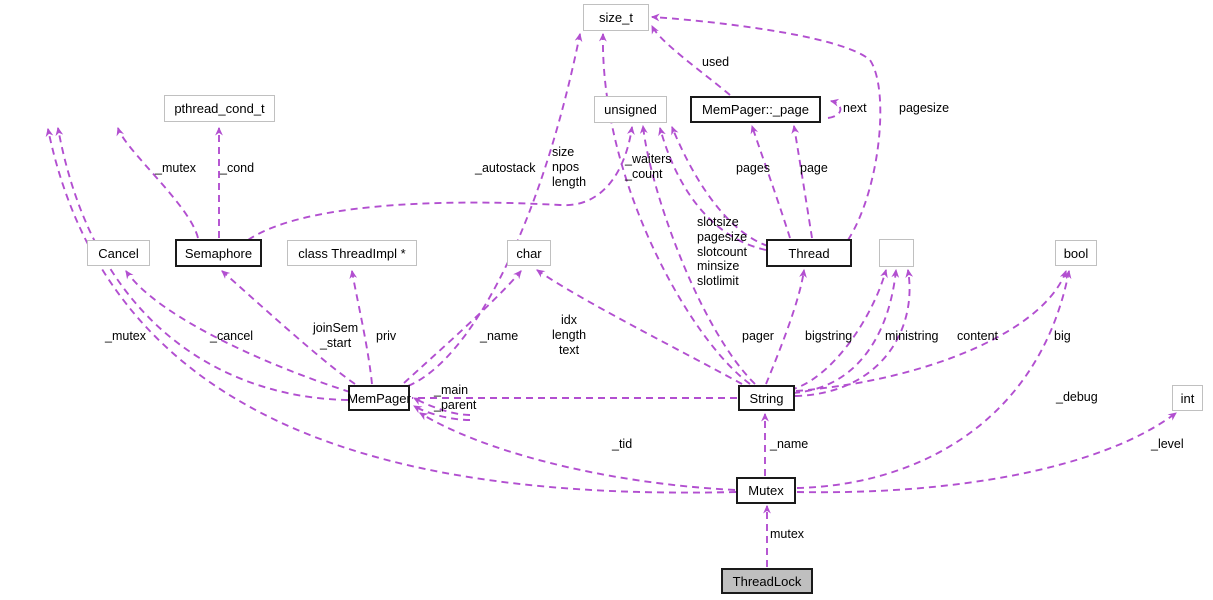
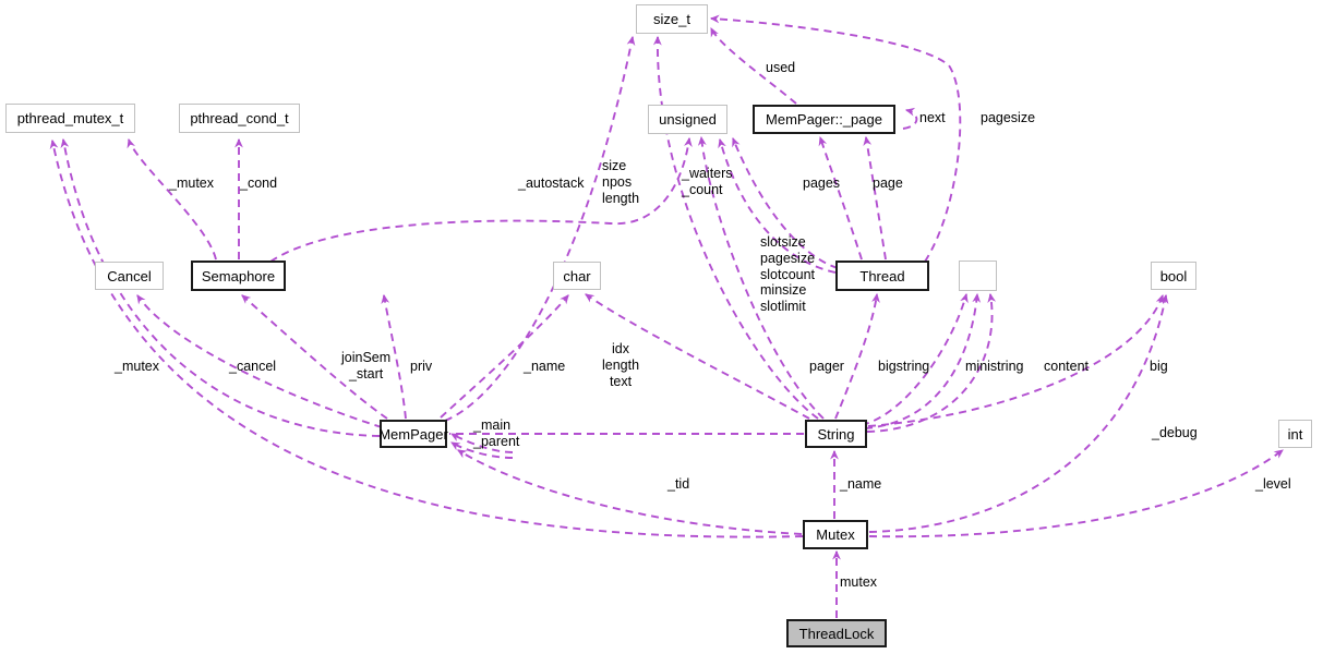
  size_t
+ pthread_mutex_t
  pthread_cond_t
  unsigned
  MemPager::_page
  Cancel
  Semaphore
- class ThreadImpl *
  char
  Thread
  bool
  MemPager
  String
  int
  Mutex
  ThreadLock
  used
  next
  pagesize
  _mutex
  _cond
  _autostack
  size
  npos
  length
  _waiters
  _count
  pages
  page
  slotsize
  pagesize
  slotcount
  minsize
  slotlimit
  _mutex
  _cancel
  joinSem
  _start
  priv
  _name
  idx
  length
  text
  pager
  bigstring
  ministring
  content
  big
  _main
  _parent
  _debug
  _tid
  _name
  _level
  mutex
